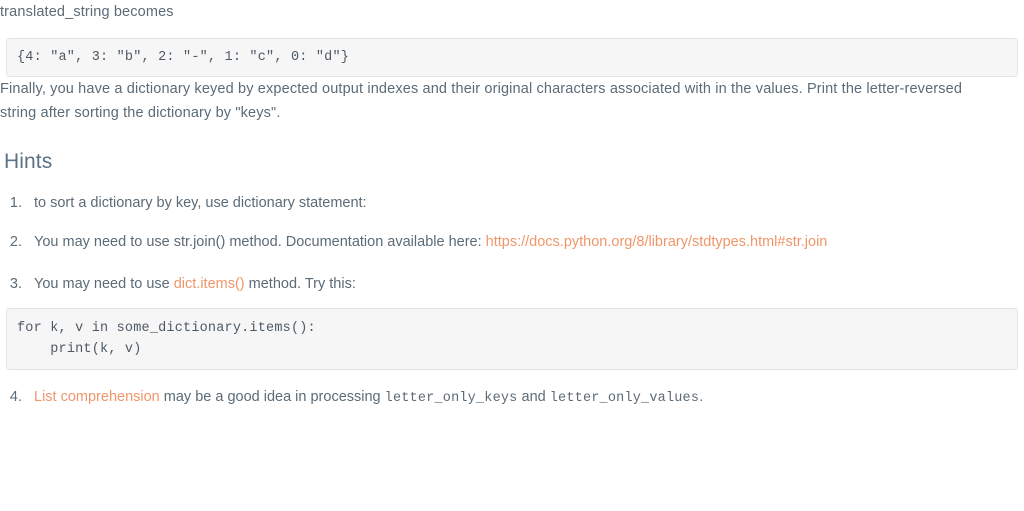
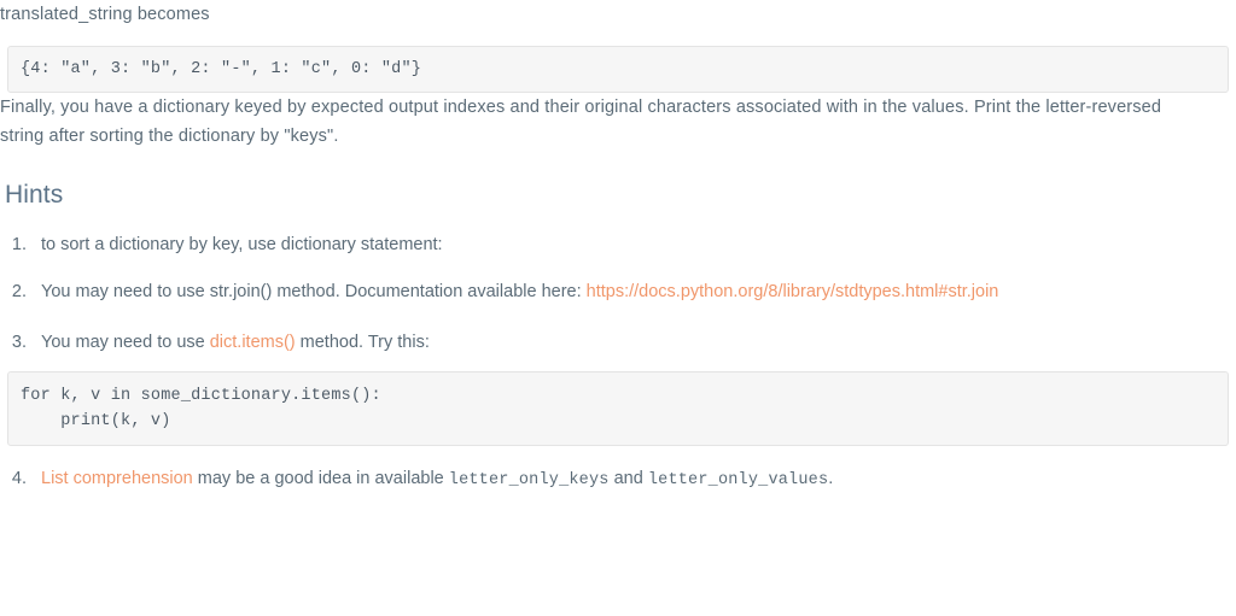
  translated_string becomes
  {4: "a", 3: "b", 2: "-", 1: "c", 0: "d"}
  Finally, you have a dictionary keyed by expected output indexes and their original characters associated with in the values. Print the letter-reversed string after sorting the dictionary by "keys".
  Hints
  to sort a dictionary by key, use dictionary statement:
  You may need to use str.join() method. Documentation available here: https://docs.python.org/8/library/stdtypes.html#str.join
  You may need to use dict.items() method. Try this:
  for k, v in some_dictionary.items():
  print(k, v)
- List comprehension may be a good idea in processing letter_only_keys and letter_only_values.
+ List comprehension may be a good idea in available letter_only_keys and letter_only_values.
